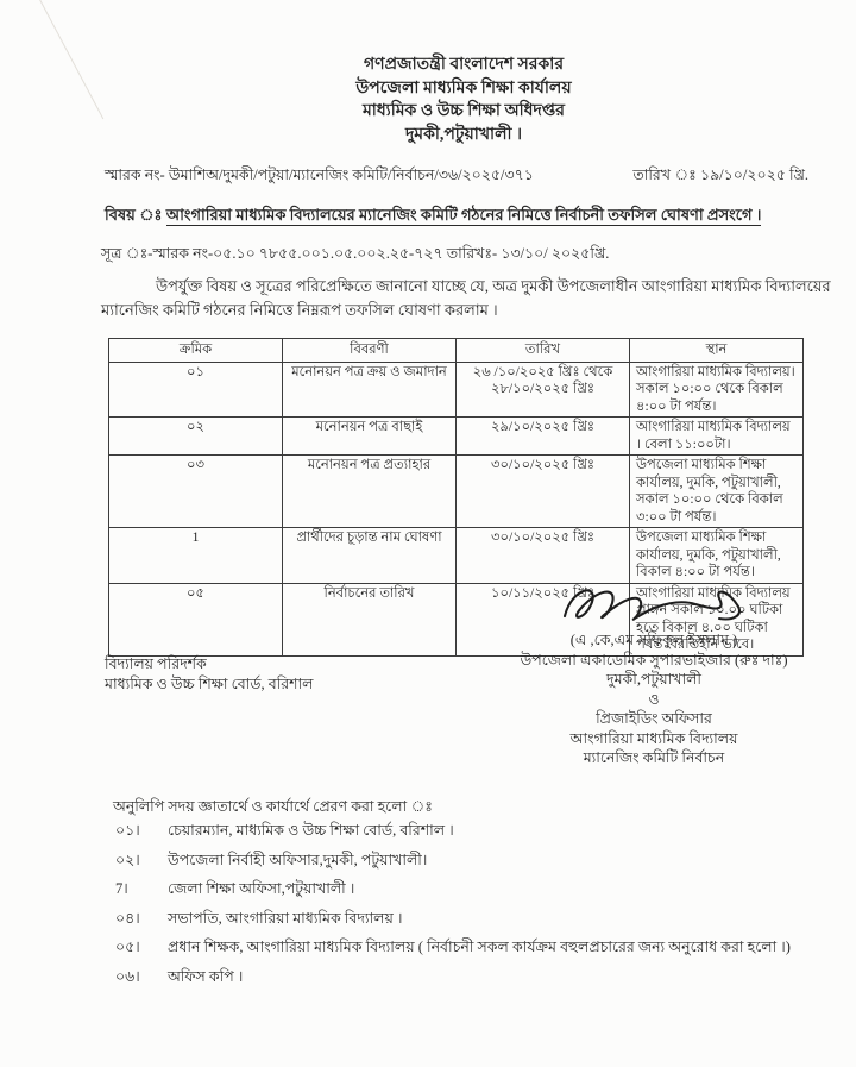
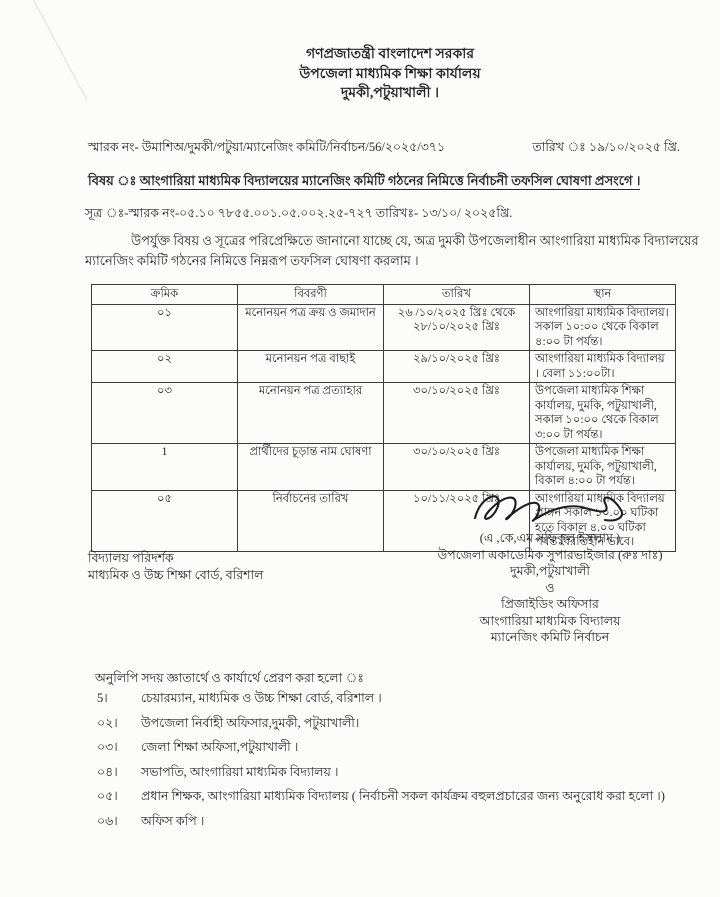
  গণপ্রজাতন্ত্রী বাংলাদেশ সরকার
  উপজেলা মাধ্যমিক শিক্ষা কার্যালয়
- মাধ্যমিক ও উচ্চ শিক্ষা অধিদপ্তর
  দুমকী,পটুয়াখালী ।
- স্মারক নং- উমাশিঅ/দুমকী/পটুয়া/ম্যানেজিং কমিটি/নির্বাচন/৩৬/২০২৫/৩৭১
+ স্মারক নং- উমাশিঅ/দুমকী/পটুয়া/ম্যানেজিং কমিটি/নির্বাচন/56/২০২৫/৩৭১
  তারিখ ঃ ১৯/১০/২০২৫ খ্রি.
  বিষয় ঃ আংগারিয়া মাধ্যমিক বিদ্যালয়ের ম্যানেজিং কমিটি গঠনের নিমিত্তে নির্বাচনী তফসিল ঘোষণা প্রসংগে ।
  সূত্র ঃ-স্মারক নং-০৫.১০ ৭৮৫৫.০০১.০৫.০০২.২৫-৭২৭ তারিখঃ- ১৩/১০/ ২০২৫খ্রি.
  উপর্যুক্ত বিষয় ও সূত্রের পরিপ্রেক্ষিতে জানানো যাচ্ছে যে, অত্র দুমকী উপজেলাধীন আংগারিয়া মাধ্যমিক বিদ্যালয়ের ম্যানেজিং কমিটি গঠনের নিমিত্তে নিম্নরূপ তফসিল ঘোষণা করলাম ।
  ক্রমিক	বিবরণী	তারিখ	স্থান
  ০১	মনোনয়ন পত্র ক্রয় ও জমাদান	২৬ /১০/২০২৫ খ্রিঃ থেকে ২৮/১০/২০২৫ খ্রিঃ	আংগারিয়া মাধ্যমিক বিদ্যালয়। সকাল ১০:০০ থেকে বিকাল ৪:০০ টা পর্যন্ত।
  ০২	মনোনয়ন পত্র বাছাই	২৯/১০/২০২৫ খ্রিঃ	আংগারিয়া মাধ্যমিক বিদ্যালয় । বেলা ১১:০০টা।
  ০৩	মনোনয়ন পত্র প্রত্যাহার	৩০/১০/২০২৫ খ্রিঃ	উপজেলা মাধ্যমিক শিক্ষা কার্যালয়, দুমকি, পটুয়াখালী, সকাল ১০:০০ থেকে বিকাল ৩:০০ টা পর্যন্ত।
  1	প্রার্থীদের চূড়ান্ত নাম ঘোষণা	৩০/১০/২০২৫ খ্রিঃ	উপজেলা মাধ্যমিক শিক্ষা কার্যালয়, দুমকি, পটুয়াখালী, বিকাল ৪:০০ টা পর্যন্ত।
  ০৫	নির্বাচনের তারিখ	১০/১১/২০২৫ খ্রিঃ	আংগারিয়া মাধ্যক বিদ্যালয় প্রাঙ্গন সকাল ১০.০০ ঘটিকা হতে বিকাল ৪.০০ ঘটিকা পর্যন্ত বিরতিহীন ভাবে।
  বিদ্যালয় পরিদর্শক
  মাধ্যমিক ও উচ্চ শিক্ষা বোর্ড, বরিশাল
  (এ ,কে,এম সফিকুল ইসলাম )
  উপজেলা একাডেমিক সুপারভাইজার (রুঃ দাঃ)
  দুমকী,পটুয়াখালী
  ও
  প্রিজাইডিং অফিসার
  আংগারিয়া মাধ্যমিক বিদ্যালয়
  ম্যানেজিং কমিটি নির্বাচন
  অনুলিপি সদয় জ্ঞাতার্থে ও কার্যার্থে প্রেরণ করা হলো ঃ
- ০১।
+ 5।
  চেয়ারম্যান, মাধ্যমিক ও উচ্চ শিক্ষা বোর্ড, বরিশাল ।
  ০২।
  উপজেলা নির্বাহী অফিসার,দুমকী, পটুয়াখালী।
- 7।
+ ০৩।
  জেলা শিক্ষা অফিসা,পটুয়াখালী ।
  ০৪।
  সভাপতি, আংগারিয়া মাধ্যমিক বিদ্যালয় ।
  ০৫।
  প্রধান শিক্ষক, আংগারিয়া মাধ্যমিক বিদ্যালয় ( নির্বাচনী সকল কার্যক্রম বহুলপ্রচারের জন্য অনুরোধ করা হলো ।)
  ০৬।
  অফিস কপি ।
